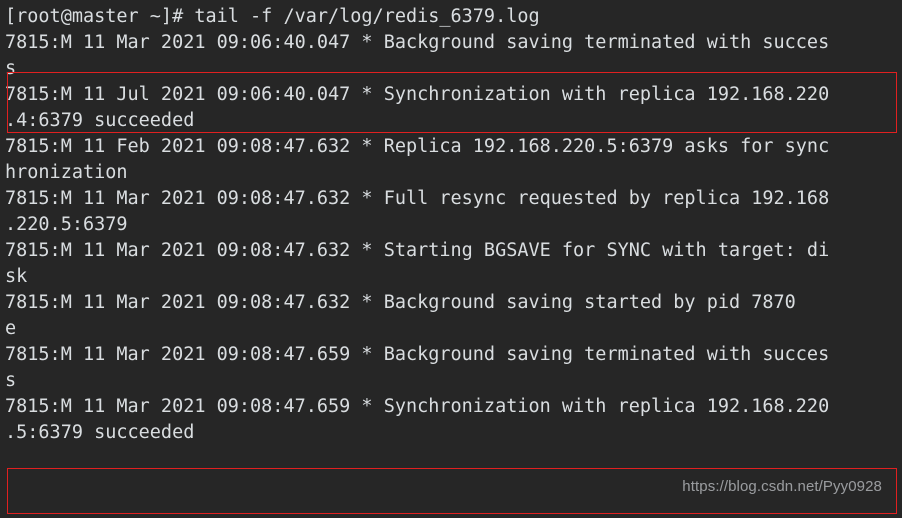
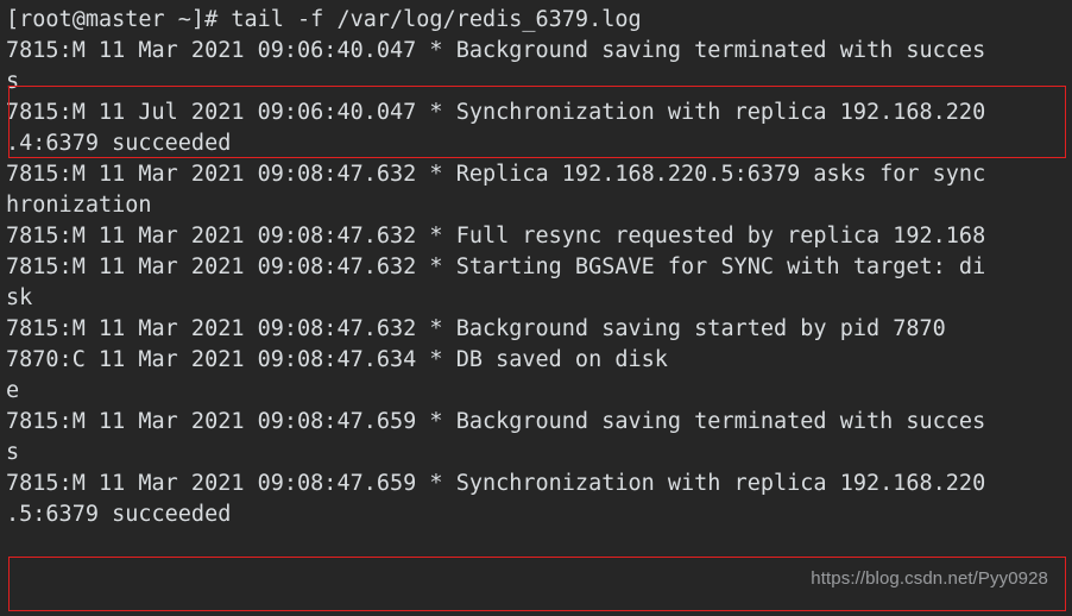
  [root@master ~]# tail -f /var/log/redis_6379.log
  7815:M 11 Mar 2021 09:06:40.047 * Background saving terminated with succes
  s
  7815:M 11 Jul 2021 09:06:40.047 * Synchronization with replica 192.168.220
  .4:6379 succeeded
- 7815:M 11 Feb 2021 09:08:47.632 * Replica 192.168.220.5:6379 asks for sync
+ 7815:M 11 Mar 2021 09:08:47.632 * Replica 192.168.220.5:6379 asks for sync
  hronization
  7815:M 11 Mar 2021 09:08:47.632 * Full resync requested by replica 192.168
- .220.5:6379
  7815:M 11 Mar 2021 09:08:47.632 * Starting BGSAVE for SYNC with target: di
  sk
  7815:M 11 Mar 2021 09:08:47.632 * Background saving started by pid 7870
+ 7870:C 11 Mar 2021 09:08:47.634 * DB saved on disk
  e
  7815:M 11 Mar 2021 09:08:47.659 * Background saving terminated with succes
  s
  7815:M 11 Mar 2021 09:08:47.659 * Synchronization with replica 192.168.220
  .5:6379 succeeded
  https://blog.csdn.net/Pyy0928
